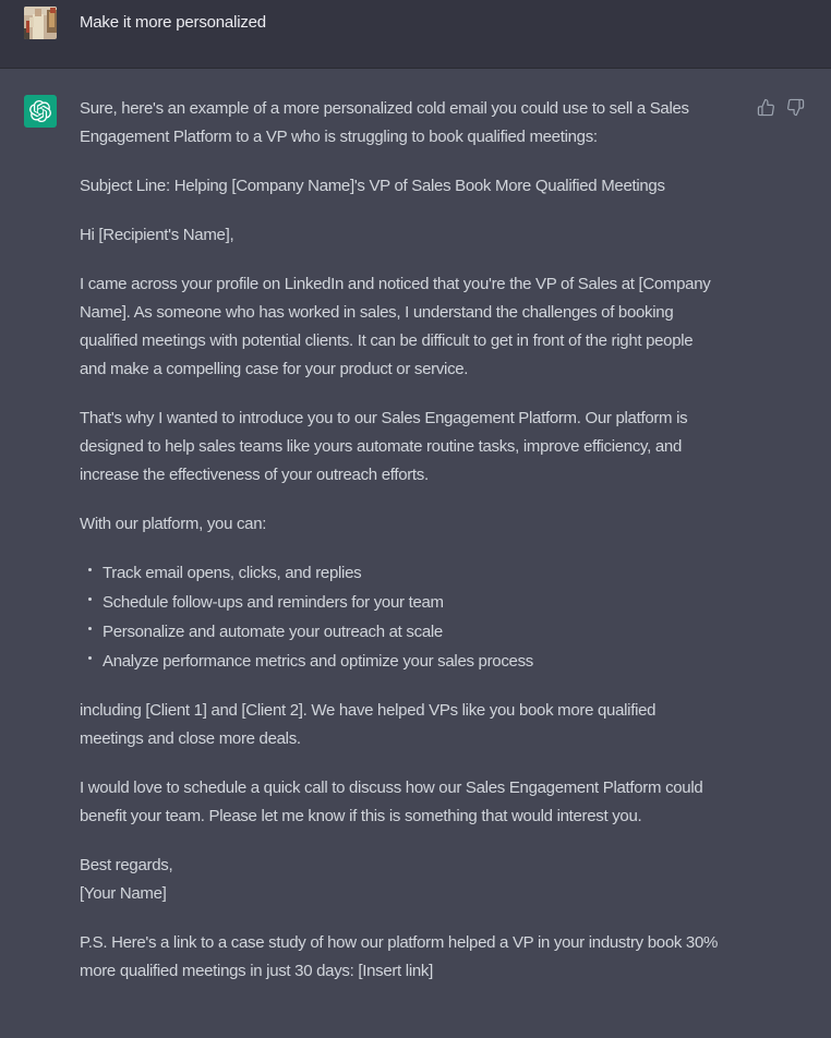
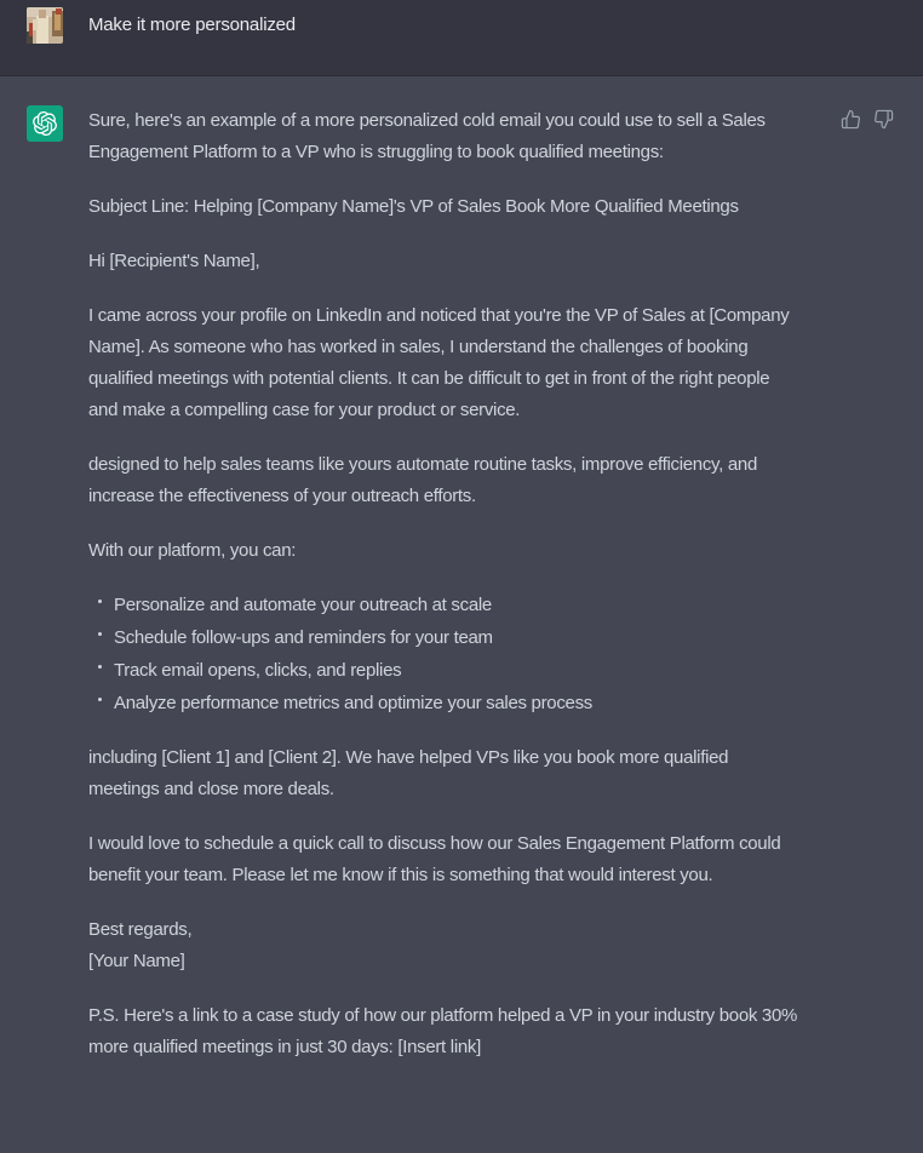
  Make it more personalized
  Sure, here's an example of a more personalized cold email you could use to sell a Sales
  Engagement Platform to a VP who is struggling to book qualified meetings:
  Subject Line: Helping [Company Name]'s VP of Sales Book More Qualified Meetings
  Hi [Recipient's Name],
  I came across your profile on LinkedIn and noticed that you're the VP of Sales at [Company
  Name]. As someone who has worked in sales, I understand the challenges of booking
  qualified meetings with potential clients. It can be difficult to get in front of the right people
  and make a compelling case for your product or service.
- That's why I wanted to introduce you to our Sales Engagement Platform. Our platform is
  designed to help sales teams like yours automate routine tasks, improve efficiency, and
  increase the effectiveness of your outreach efforts.
  With our platform, you can:
- Track email opens, clicks, and replies
+ Personalize and automate your outreach at scale
  Schedule follow-ups and reminders for your team
- Personalize and automate your outreach at scale
+ Track email opens, clicks, and replies
  Analyze performance metrics and optimize your sales process
  including [Client 1] and [Client 2]. We have helped VPs like you book more qualified
  meetings and close more deals.
  I would love to schedule a quick call to discuss how our Sales Engagement Platform could
  benefit your team. Please let me know if this is something that would interest you.
  Best regards,
  [Your Name]
  P.S. Here's a link to a case study of how our platform helped a VP in your industry book 30%
  more qualified meetings in just 30 days: [Insert link]
